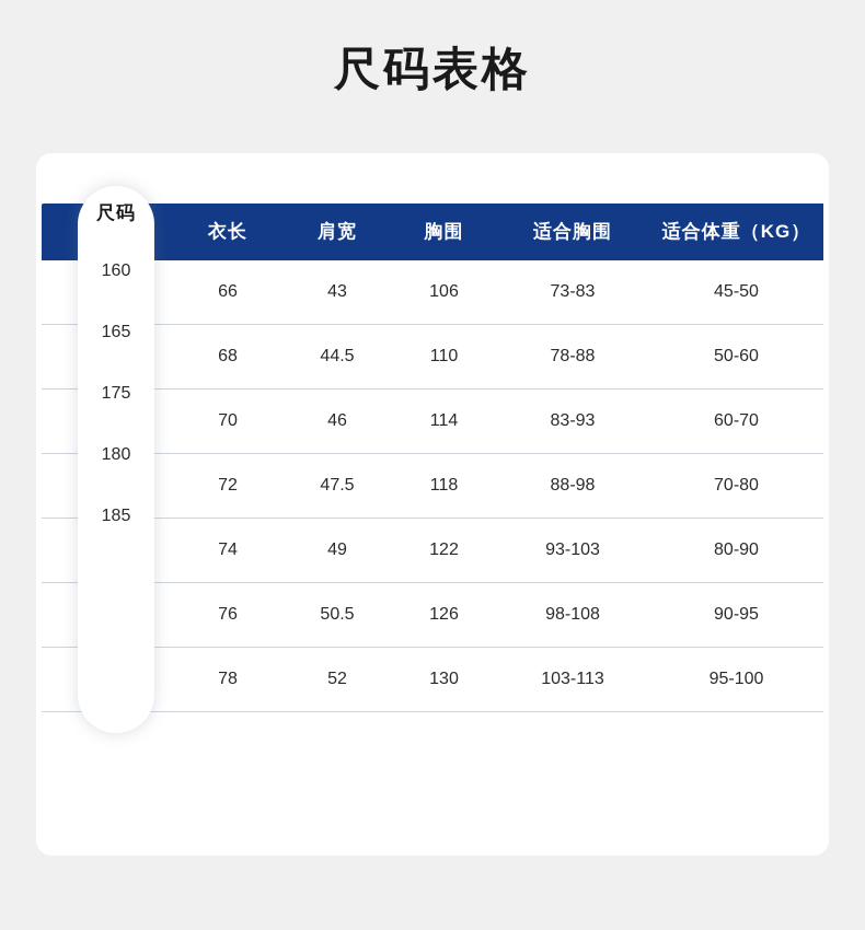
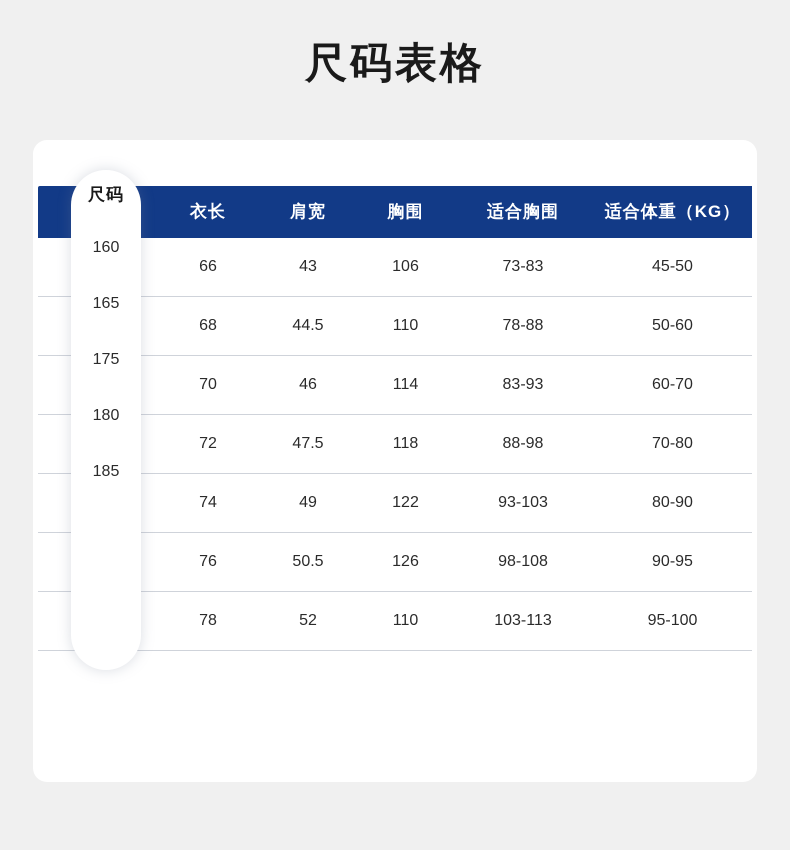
  尺码表格
  	衣长	肩宽	胸围	适合胸围	适合体重（KG）
  	66	43	106	73-83	45-50
  	68	44.5	110	78-88	50-60
  	70	46	114	83-93	60-70
  	72	47.5	118	88-98	70-80
  	74	49	122	93-103	80-90
  	76	50.5	126	98-108	90-95
- 	78	52	130	103-113	95-100
+ 	78	52	110	103-113	95-100
  尺码
  160
  165
  175
  180
  185
